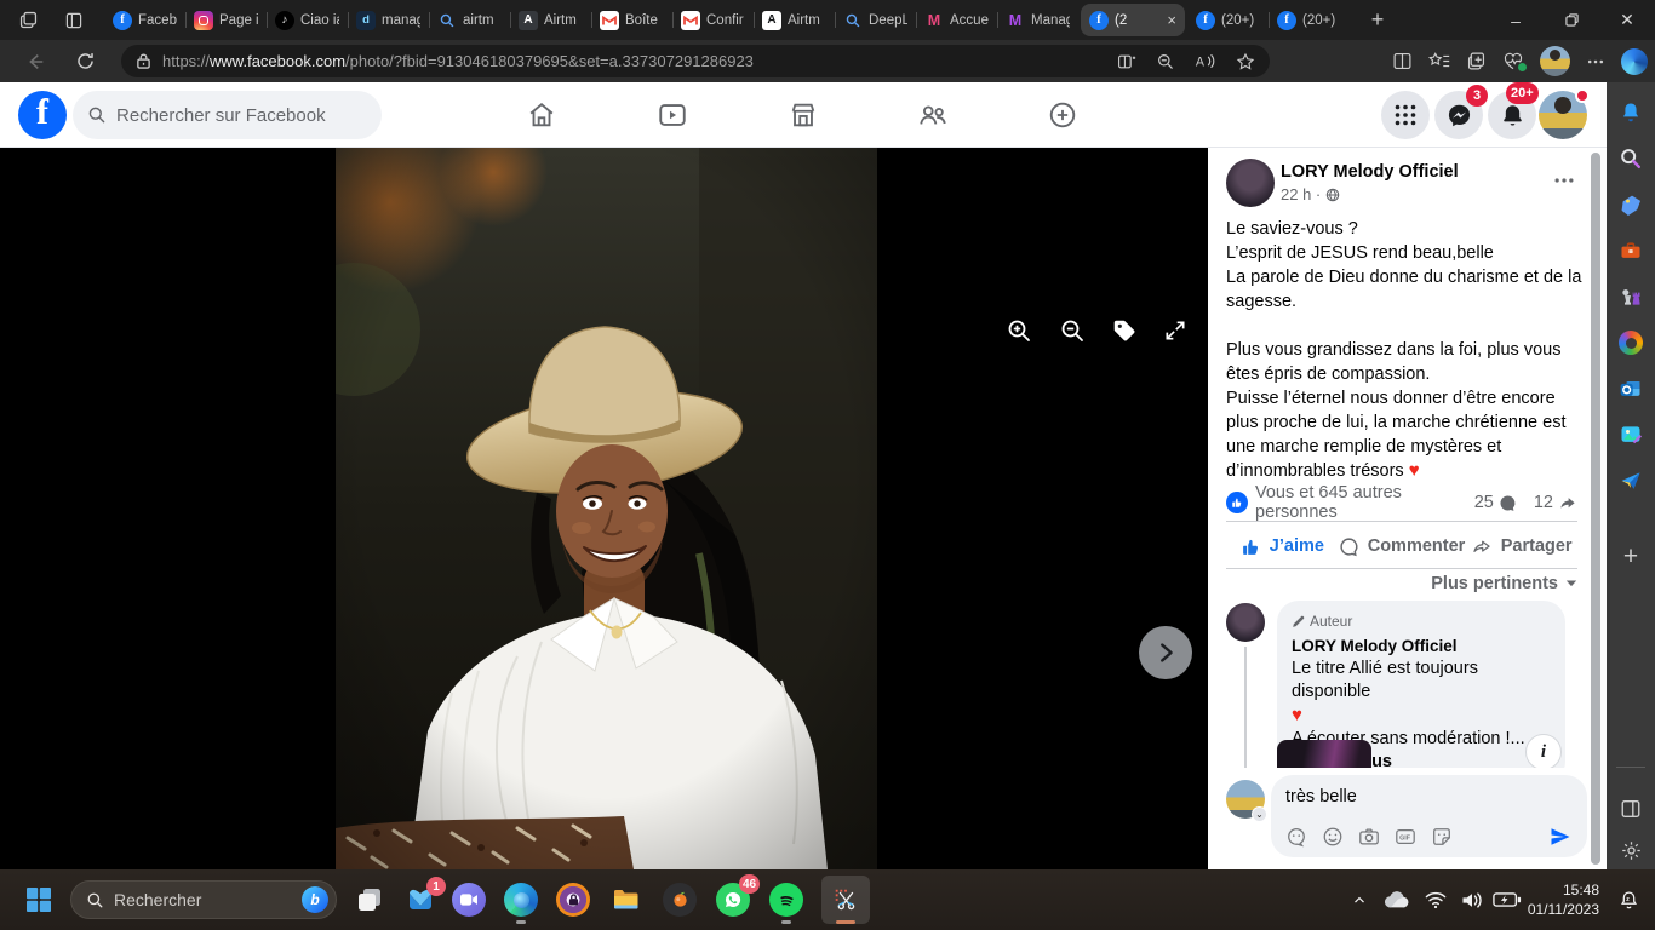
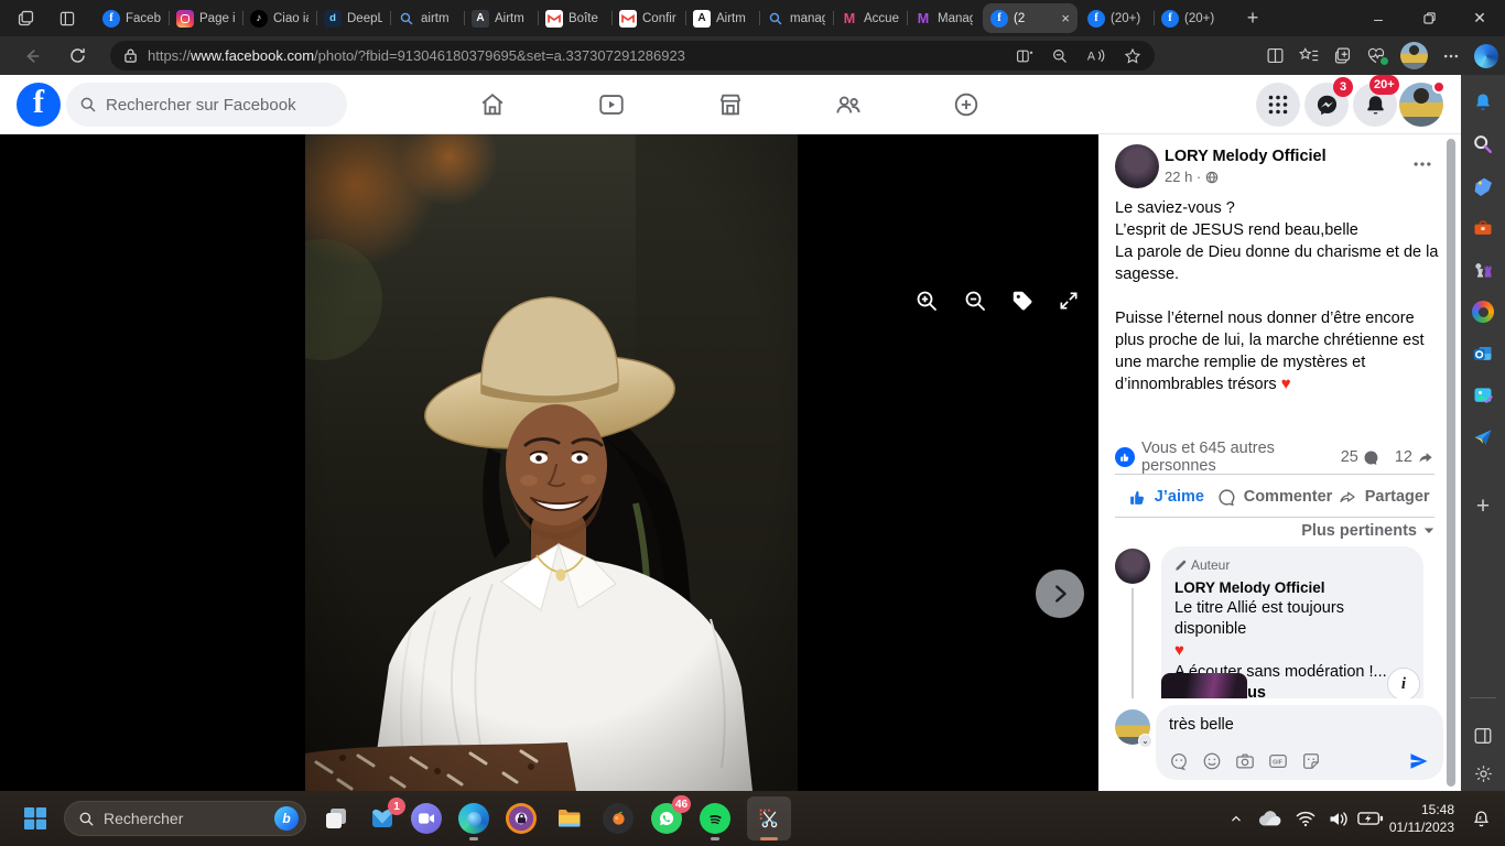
  f
  Faceb
  Page i
  ♪
  Ciao i
  d
- manag
+ DeepL
  airtm
  A
  Airtm
  Boîte
  Confir
  A
  Airtm
- DeepL
+ manag
  M
  Accue
  M
  Manag
  f
  (2
  ×
  f
  (20+)
  f
  (20+)
  +
  –
  ✕
  https://www.facebook.com/photo/?fbid=913046180379695&set=a.337307291286923
  A
  f
  Rechercher sur Facebook
  3
  20+
  LORY Melody Officiel
  22 h ·
  Le saviez-vous ?
  L’esprit de JESUS rend beau,belle
  La parole de Dieu donne du charisme et de la sagesse.
- Plus vous grandissez dans la foi, plus vous êtes épris de compassion.
  Puisse l’éternel nous donner d’être encore plus proche de lui, la marche chrétienne est une marche remplie de mystères et d’innombrables trésors ♥
  Vous et 645 autres personnes
  25
  12
  J’aime
  Commenter
  Partager
  Plus pertinents
  Auteur
  LORY Melody Officiel
  Le titre Allié est toujours disponible
  ♥
  A écouter sans modération !... us
  i
  ⌄
  très belle
  +
  Rechercher
  b
  1
  46
  15:48
  01/11/2023
